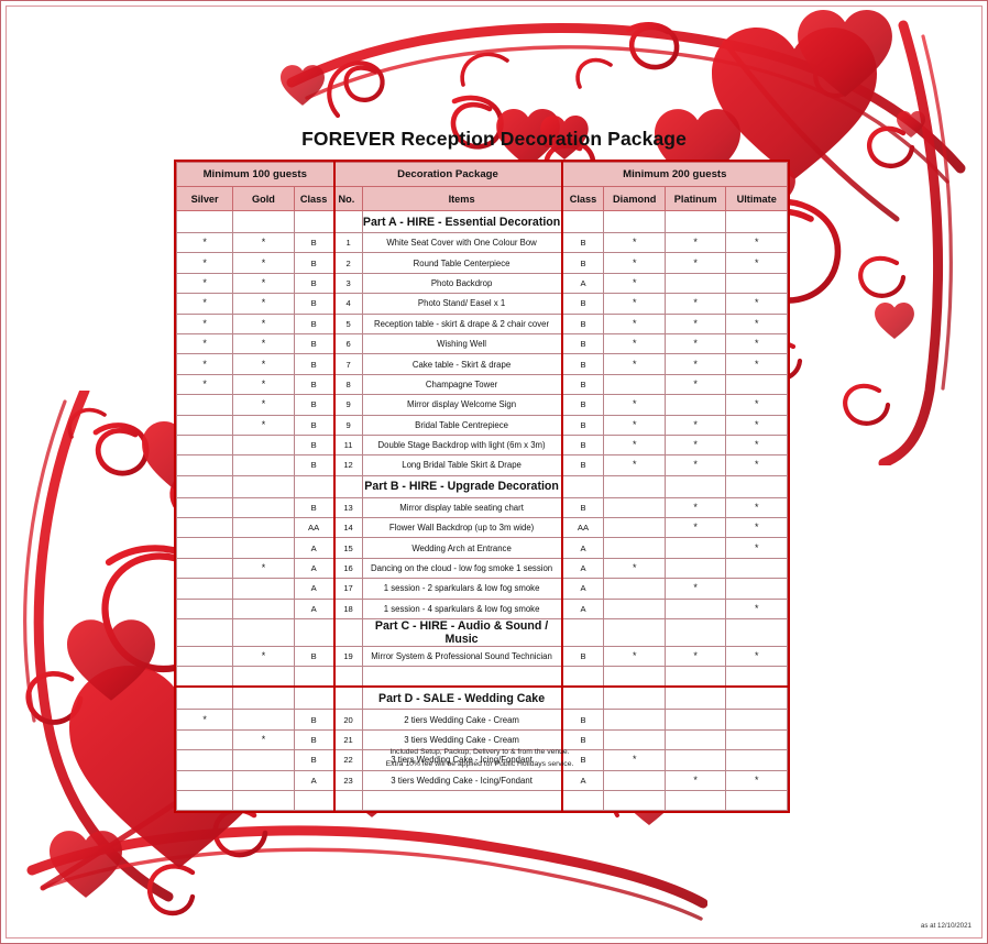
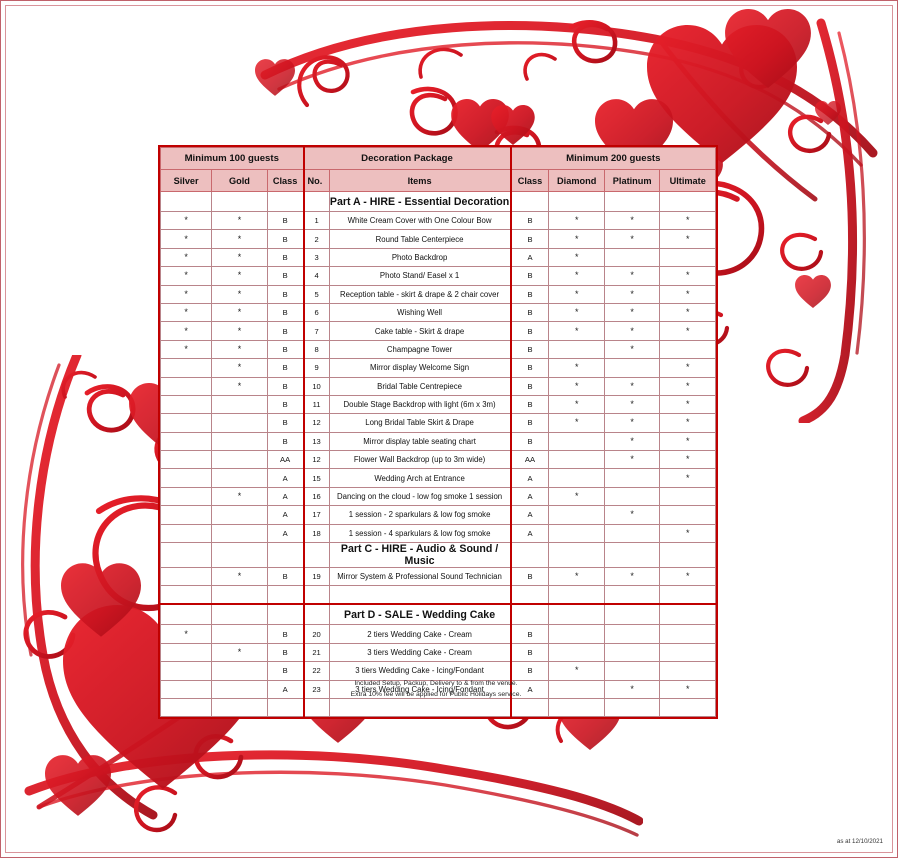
- FOREVER Reception Decoration Package
  Minimum 100 guests	Decoration Package	Minimum 200 guests
  Silver	Gold	Class	No.	Items	Class	Diamond	Platinum	Ultimate
  				Part A - HIRE - Essential Decoration
- *	*	B	1	White Seat Cover with One Colour Bow	B	*	*	*
+ *	*	B	1	White Cream Cover with One Colour Bow	B	*	*	*
  *	*	B	2	Round Table Centerpiece	B	*	*	*
  *	*	B	3	Photo Backdrop	A	*
  *	*	B	4	Photo Stand/ Easel x 1	B	*	*	*
  *	*	B	5	Reception table - skirt & drape & 2 chair cover	B	*	*	*
  *	*	B	6	Wishing Well	B	*	*	*
  *	*	B	7	Cake table - Skirt & drape	B	*	*	*
  *	*	B	8	Champagne Tower	B		*
  	*	B	9	Mirror display Welcome Sign	B	*		*
- 	*	B	9	Bridal Table Centrepiece	B	*	*	*
+ 	*	B	10	Bridal Table Centrepiece	B	*	*	*
  		B	11	Double Stage Backdrop with light (6m x 3m)	B	*	*	*
  		B	12	Long Bridal Table Skirt & Drape	B	*	*	*
- 				Part B - HIRE - Upgrade Decoration
  		B	13	Mirror display table seating chart	B		*	*
- 		AA	14	Flower Wall Backdrop (up to 3m wide)	AA		*	*
+ 		AA	12	Flower Wall Backdrop (up to 3m wide)	AA		*	*
  		A	15	Wedding Arch at Entrance	A			*
  	*	A	16	Dancing on the cloud - low fog smoke 1 session	A	*
  		A	17	1 session - 2 sparkulars & low fog smoke	A		*
  		A	18	1 session - 4 sparkulars & low fog smoke	A			*
  				Part C - HIRE - Audio & Sound / Music
  	*	B	19	Mirror System & Professional Sound Technician	B	*	*	*
  				Part D - SALE - Wedding Cake
  *		B	20	2 tiers Wedding Cake - Cream	B
  	*	B	21	3 tiers Wedding Cake - Cream	B
  		B	22	3 tiers Wedding Cake - Icing/Fondant	B	*
  		A	23	3 tiers Wedding Cake - Icing/Fondant	A		*	*
